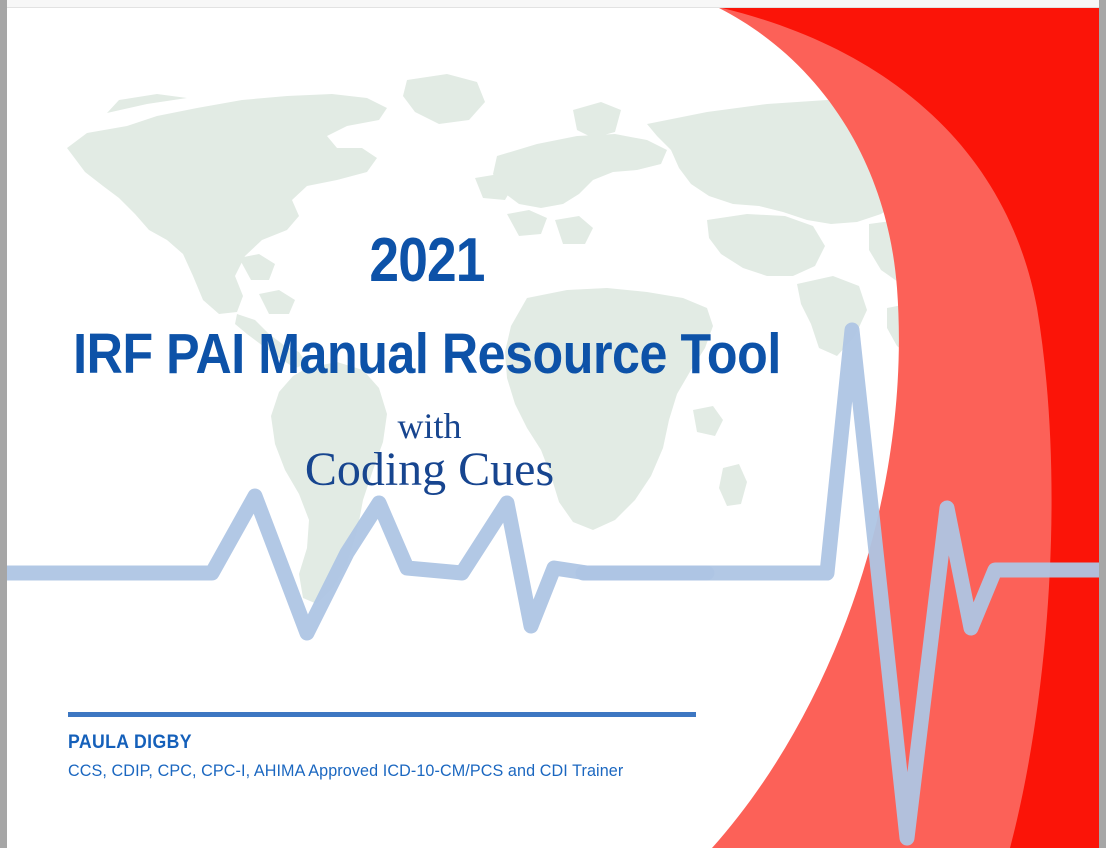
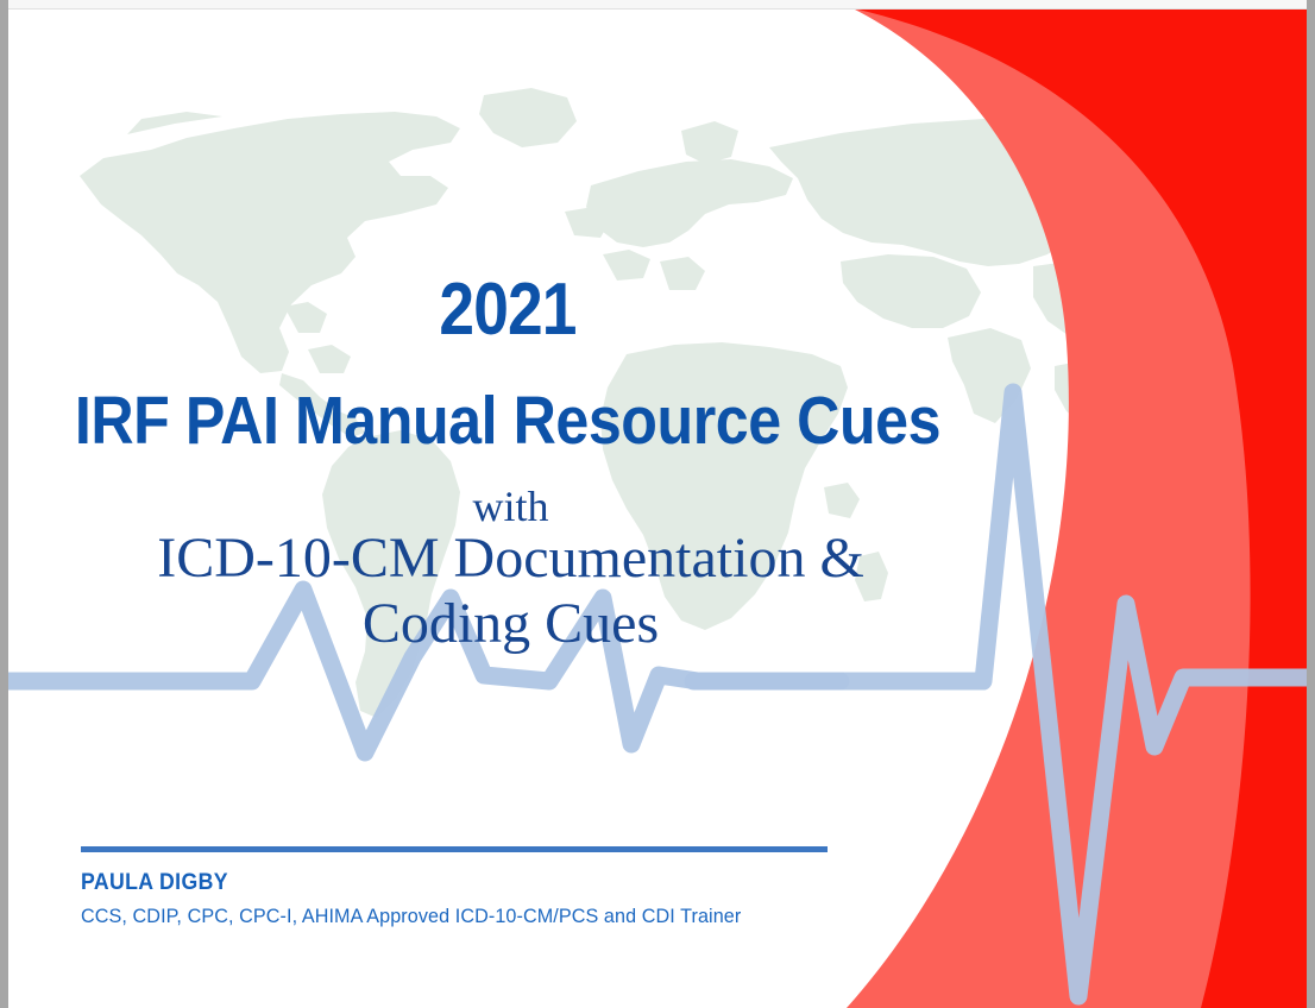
  2021
- IRF PAI Manual Resource Tool
+ IRF PAI Manual Resource Cues
  with
+ ICD-10-CM Documentation &
  Coding Cues
  PAULA DIGBY
  CCS, CDIP, CPC, CPC-I, AHIMA Approved ICD-10-CM/PCS and CDI Trainer
